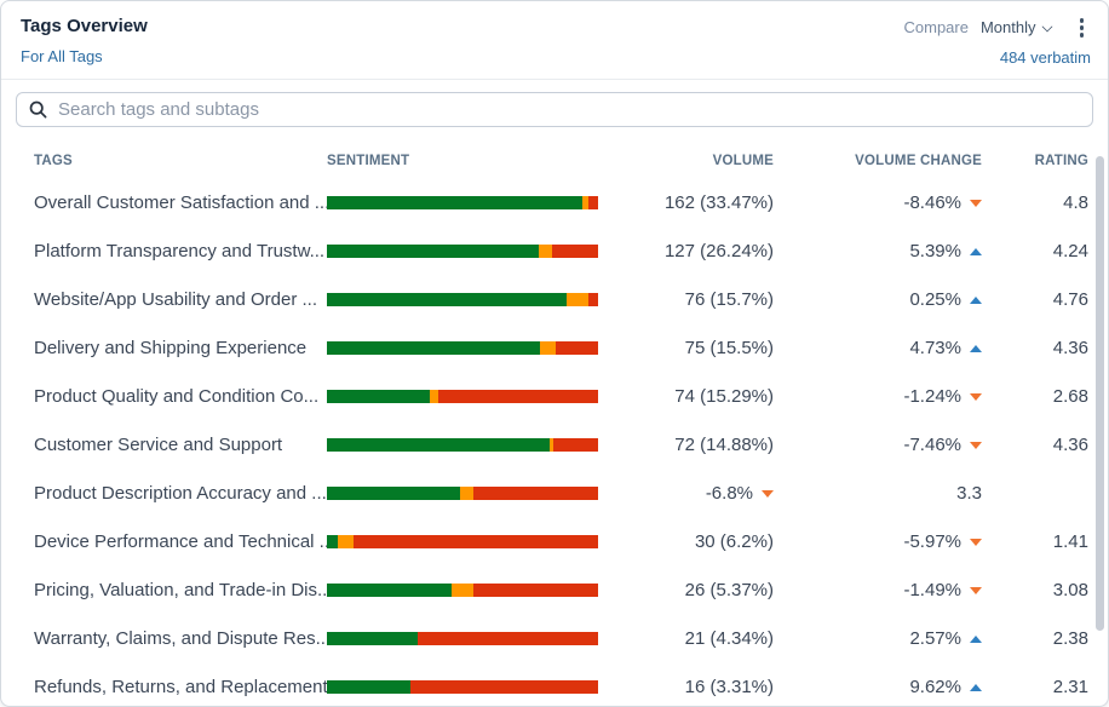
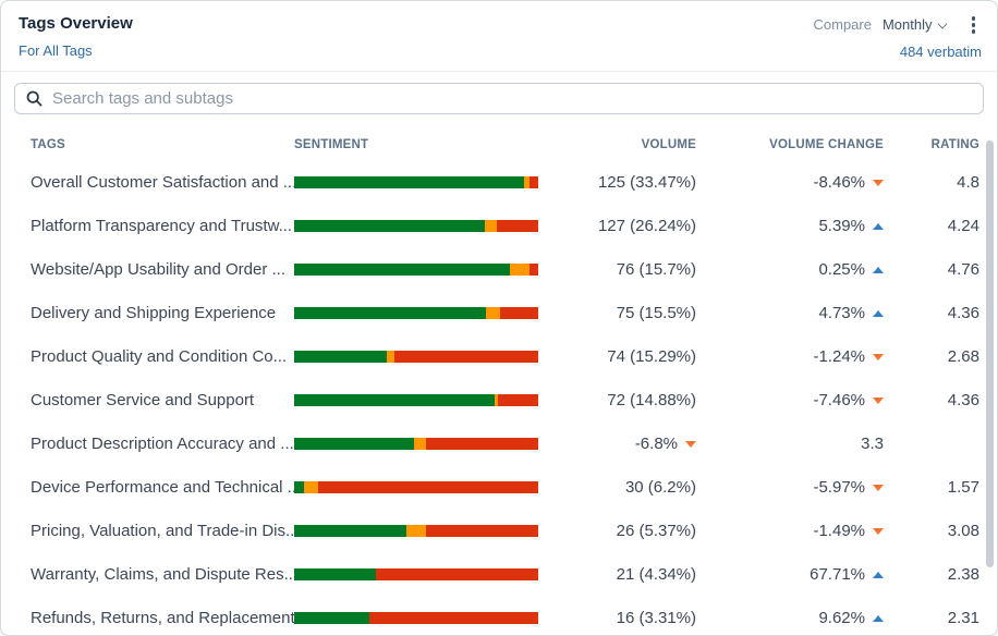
  Tags Overview
  For All Tags
  Compare
  Monthly
  484 verbatim
  Search tags and subtags
  TAGS
  SENTIMENT
  VOLUME
  VOLUME CHANGE
  RATING
  Overall Customer Satisfaction and ..
- 162 (33.47%)
+ 125 (33.47%)
  -8.46%
  4.8
  Platform Transparency and Trustw...
  127 (26.24%)
  5.39%
  4.24
  Website/App Usability and Order ...
  76 (15.7%)
  0.25%
  4.76
  Delivery and Shipping Experience
  75 (15.5%)
  4.73%
  4.36
  Product Quality and Condition Co...
  74 (15.29%)
  -1.24%
  2.68
  Customer Service and Support
  72 (14.88%)
  -7.46%
  4.36
  Product Description Accuracy and ...
  -6.8%
  3.3
  Device Performance and Technical .
  30 (6.2%)
  -5.97%
- 1.41
+ 1.57
  Pricing, Valuation, and Trade-in Dis..
  26 (5.37%)
  -1.49%
  3.08
  Warranty, Claims, and Dispute Res..
  21 (4.34%)
- 2.57%
+ 67.71%
  2.38
  Refunds, Returns, and Replacement
  16 (3.31%)
  9.62%
  2.31
